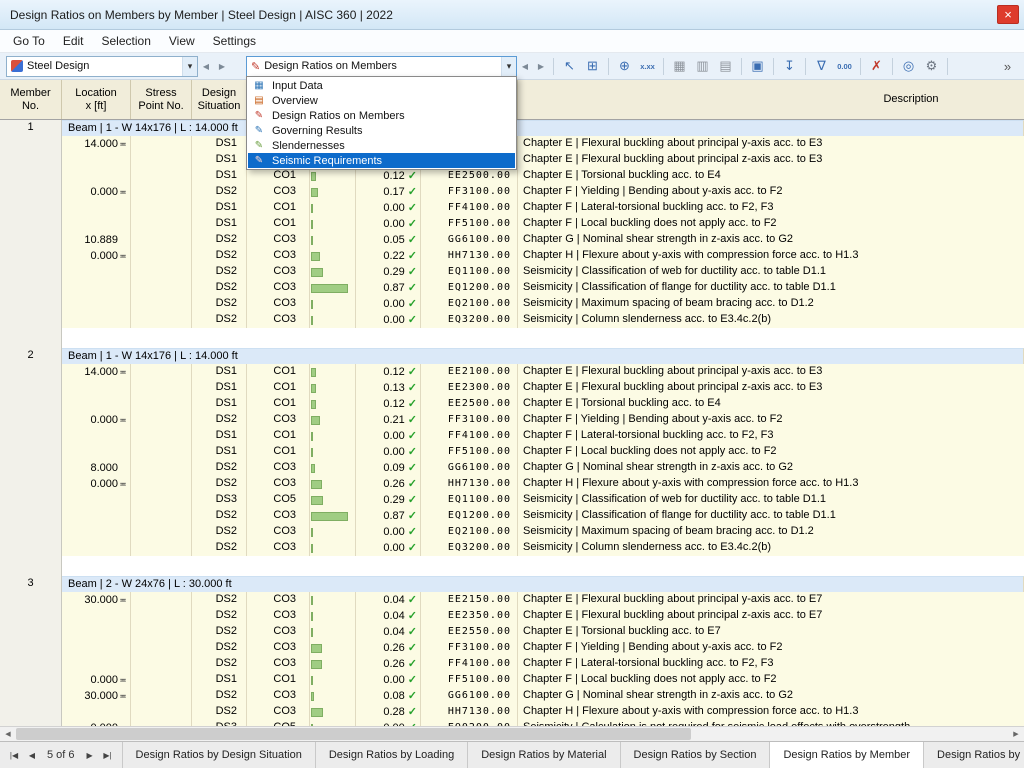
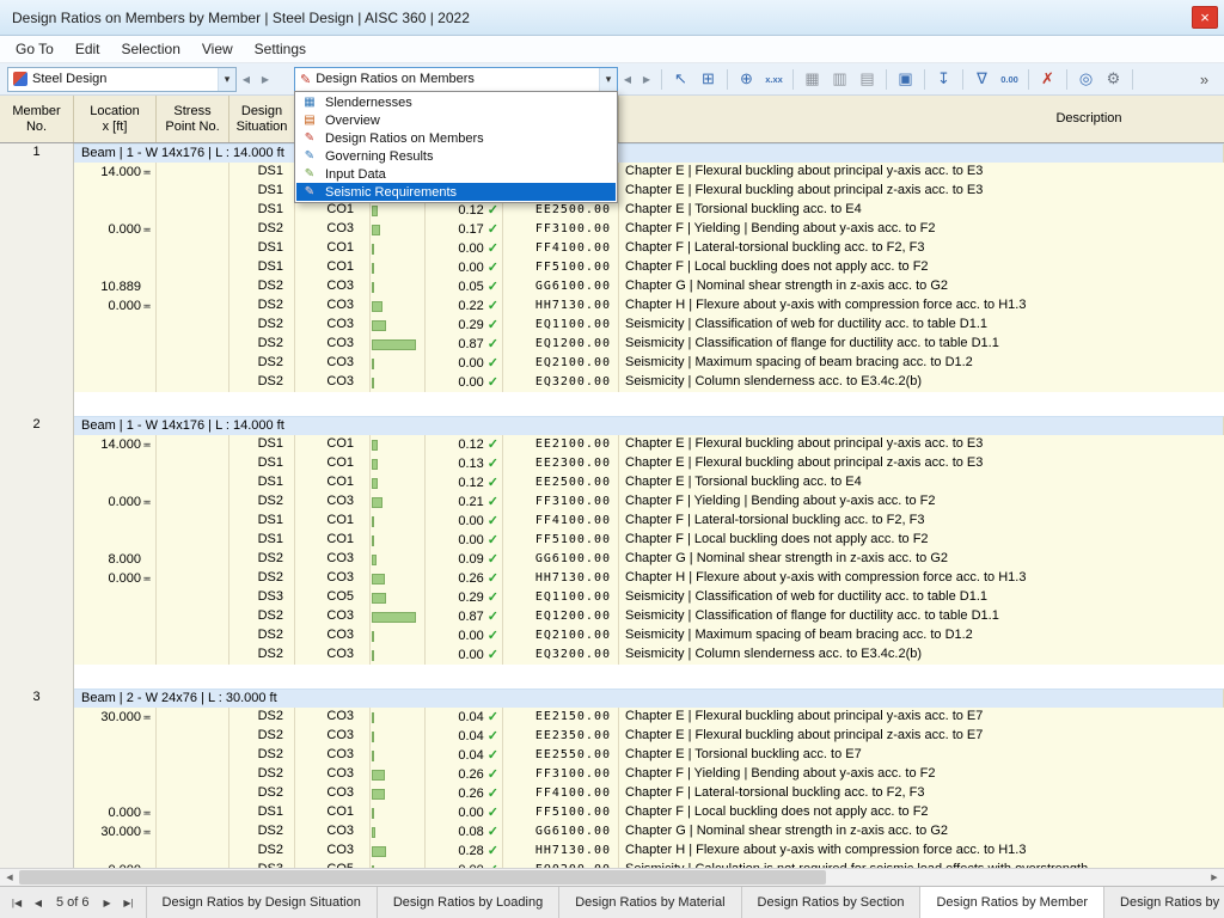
  Design Ratios on Members by Member | Steel Design | AISC 360 | 2022
  ×
  Go To
  Edit
  Selection
  View
  Settings
  Steel Design
  ▾
  ◀
  ▶
  ✎
  Design Ratios on Members
  ▾
  ◀
  ▶
  ↖
  ⊞
  ⊕
  x.xx
  ▦
  ▥
  ▤
  ▣
  ↧
  ∇
  0.00
  ✗
  ◎
  ⚙
  »
  Member
  No.
  Location
  x [ft]
  Stress
  Point No.
  Design
  Situation
  Description
  1
  Beam | 1 - W 14x176 | L : 14.000 ft
  14.000
  ≖
  DS1
  Chapter E | Flexural buckling about principal y-axis acc. to E3
  DS1
  Chapter E | Flexural buckling about principal z-axis acc. to E3
  DS1
  CO1
  0.12
  ✓
  EE2500.00
  Chapter E | Torsional buckling acc. to E4
  0.000
  ≖
  DS2
  CO3
  0.17
  ✓
  FF3100.00
  Chapter F | Yielding | Bending about y-axis acc. to F2
  DS1
  CO1
  0.00
  ✓
  FF4100.00
  Chapter F | Lateral-torsional buckling acc. to F2, F3
  DS1
  CO1
  0.00
  ✓
  FF5100.00
  Chapter F | Local buckling does not apply acc. to F2
  10.889
  DS2
  CO3
  0.05
  ✓
  GG6100.00
  Chapter G | Nominal shear strength in z-axis acc. to G2
  0.000
  ≖
  DS2
  CO3
  0.22
  ✓
  HH7130.00
  Chapter H | Flexure about y-axis with compression force acc. to H1.3
  DS2
  CO3
  0.29
  ✓
  EQ1100.00
  Seismicity | Classification of web for ductility acc. to table D1.1
  DS2
  CO3
  0.87
  ✓
  EQ1200.00
  Seismicity | Classification of flange for ductility acc. to table D1.1
  DS2
  CO3
  0.00
  ✓
  EQ2100.00
  Seismicity | Maximum spacing of beam bracing acc. to D1.2
  DS2
  CO3
  0.00
  ✓
  EQ3200.00
  Seismicity | Column slenderness acc. to E3.4c.2(b)
  2
  Beam | 1 - W 14x176 | L : 14.000 ft
  14.000
  ≖
  DS1
  CO1
  0.12
  ✓
  EE2100.00
  Chapter E | Flexural buckling about principal y-axis acc. to E3
  DS1
  CO1
  0.13
  ✓
  EE2300.00
  Chapter E | Flexural buckling about principal z-axis acc. to E3
  DS1
  CO1
  0.12
  ✓
  EE2500.00
  Chapter E | Torsional buckling acc. to E4
  0.000
  ≖
  DS2
  CO3
  0.21
  ✓
  FF3100.00
  Chapter F | Yielding | Bending about y-axis acc. to F2
  DS1
  CO1
  0.00
  ✓
  FF4100.00
  Chapter F | Lateral-torsional buckling acc. to F2, F3
  DS1
  CO1
  0.00
  ✓
  FF5100.00
  Chapter F | Local buckling does not apply acc. to F2
  8.000
  DS2
  CO3
  0.09
  ✓
  GG6100.00
  Chapter G | Nominal shear strength in z-axis acc. to G2
  0.000
  ≖
  DS2
  CO3
  0.26
  ✓
  HH7130.00
  Chapter H | Flexure about y-axis with compression force acc. to H1.3
  DS3
  CO5
  0.29
  ✓
  EQ1100.00
  Seismicity | Classification of web for ductility acc. to table D1.1
  DS2
  CO3
  0.87
  ✓
  EQ1200.00
  Seismicity | Classification of flange for ductility acc. to table D1.1
  DS2
  CO3
  0.00
  ✓
  EQ2100.00
  Seismicity | Maximum spacing of beam bracing acc. to D1.2
  DS2
  CO3
  0.00
  ✓
  EQ3200.00
  Seismicity | Column slenderness acc. to E3.4c.2(b)
  3
  Beam | 2 - W 24x76 | L : 30.000 ft
  30.000
  ≖
  DS2
  CO3
  0.04
  ✓
  EE2150.00
  Chapter E | Flexural buckling about principal y-axis acc. to E7
  DS2
  CO3
  0.04
  ✓
  EE2350.00
  Chapter E | Flexural buckling about principal z-axis acc. to E7
  DS2
  CO3
  0.04
  ✓
  EE2550.00
  Chapter E | Torsional buckling acc. to E7
  DS2
  CO3
  0.26
  ✓
  FF3100.00
  Chapter F | Yielding | Bending about y-axis acc. to F2
  DS2
  CO3
  0.26
  ✓
  FF4100.00
  Chapter F | Lateral-torsional buckling acc. to F2, F3
  0.000
  ≖
  DS1
  CO1
  0.00
  ✓
  FF5100.00
  Chapter F | Local buckling does not apply acc. to F2
  30.000
  ≖
  DS2
  CO3
  0.08
  ✓
  GG6100.00
  Chapter G | Nominal shear strength in z-axis acc. to G2
  DS2
  CO3
  0.28
  ✓
  HH7130.00
  Chapter H | Flexure about y-axis with compression force acc. to H1.3
  ▦
- Input Data
+ Slendernesses
  ▤
  Overview
  ✎
  Design Ratios on Members
  ✎
  Governing Results
  ✎
- Slendernesses
+ Input Data
  ✎
  Seismic Requirements
  |◀
  ◀
  5 of 6
  ▶
  ▶|
  Design Ratios by Design Situation
  Design Ratios by Loading
  Design Ratios by Material
  Design Ratios by Section
  Design Ratios by Member
  Design Ratios by
